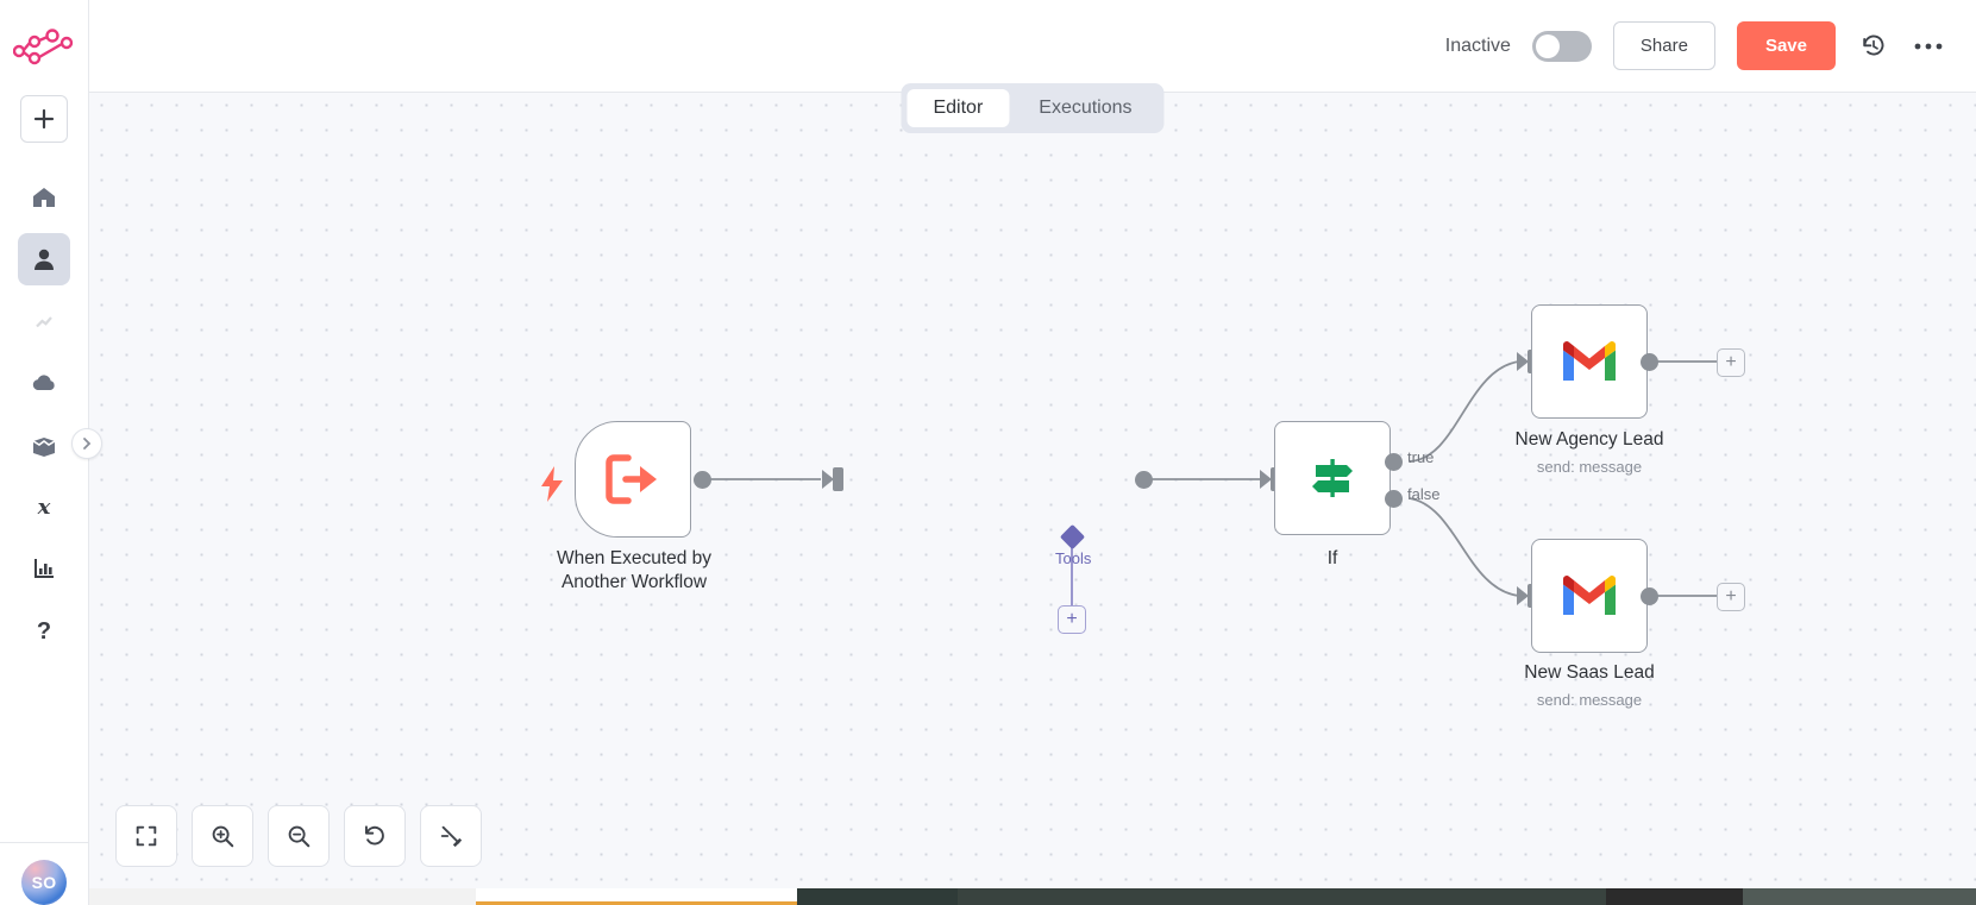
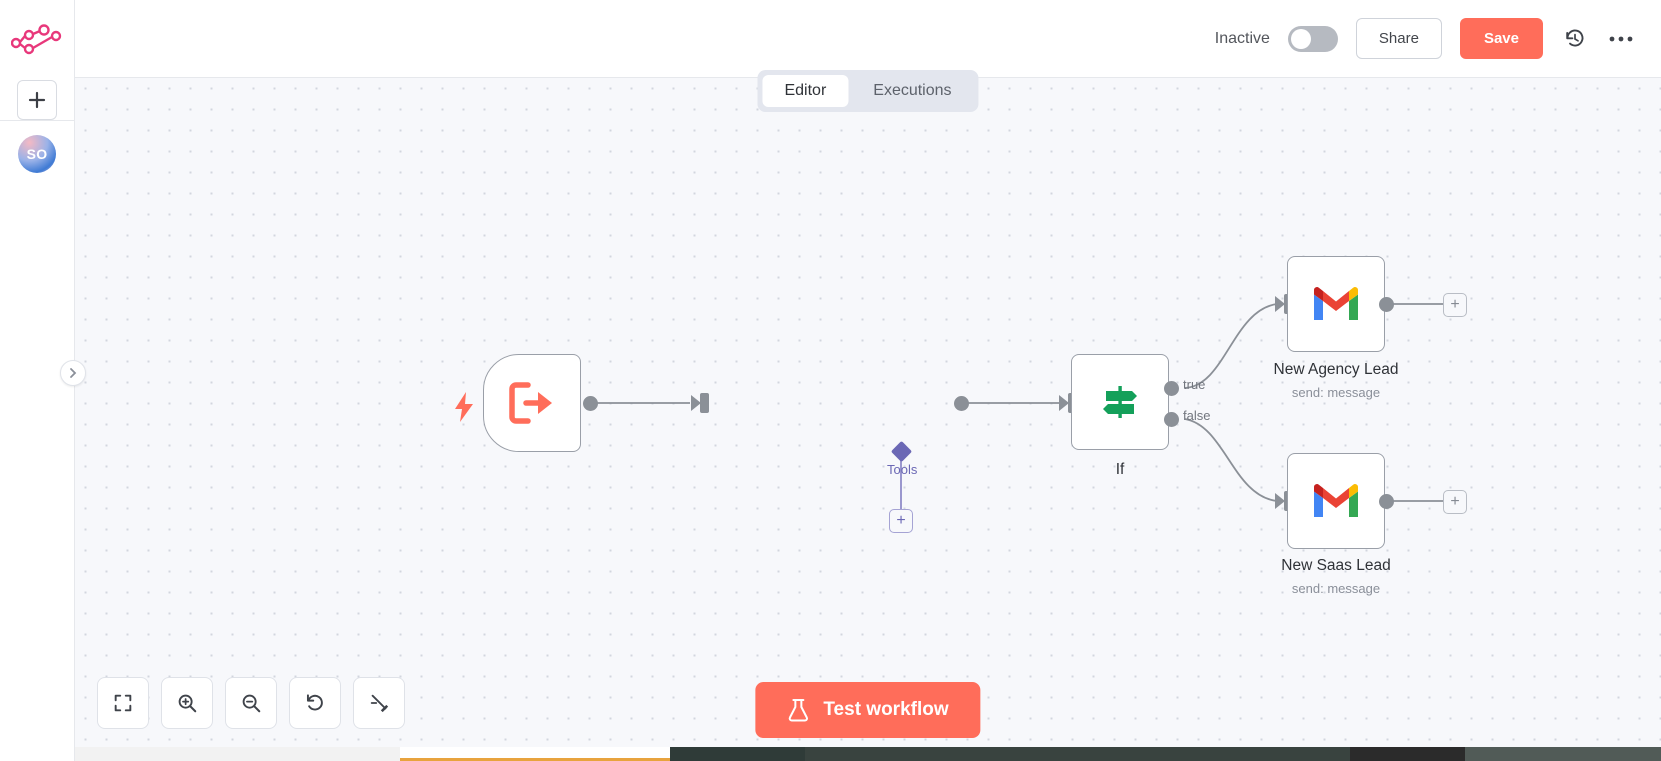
- x
- ?
  SO
  Inactive
  Share
  Save
  Editor
  Executions
- When Executed by Another Workflow
  Tools
  +
  true
  false
  If
  +
  New Agency Lead
  send: message
  +
  New Saas Lead
  send: message
+ Test workflow
